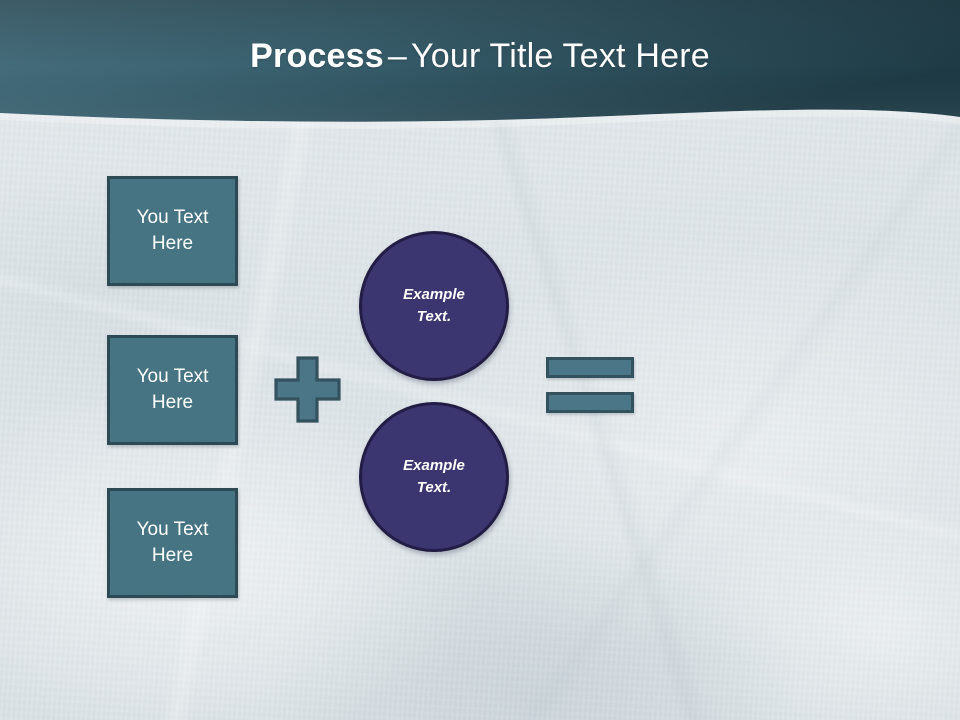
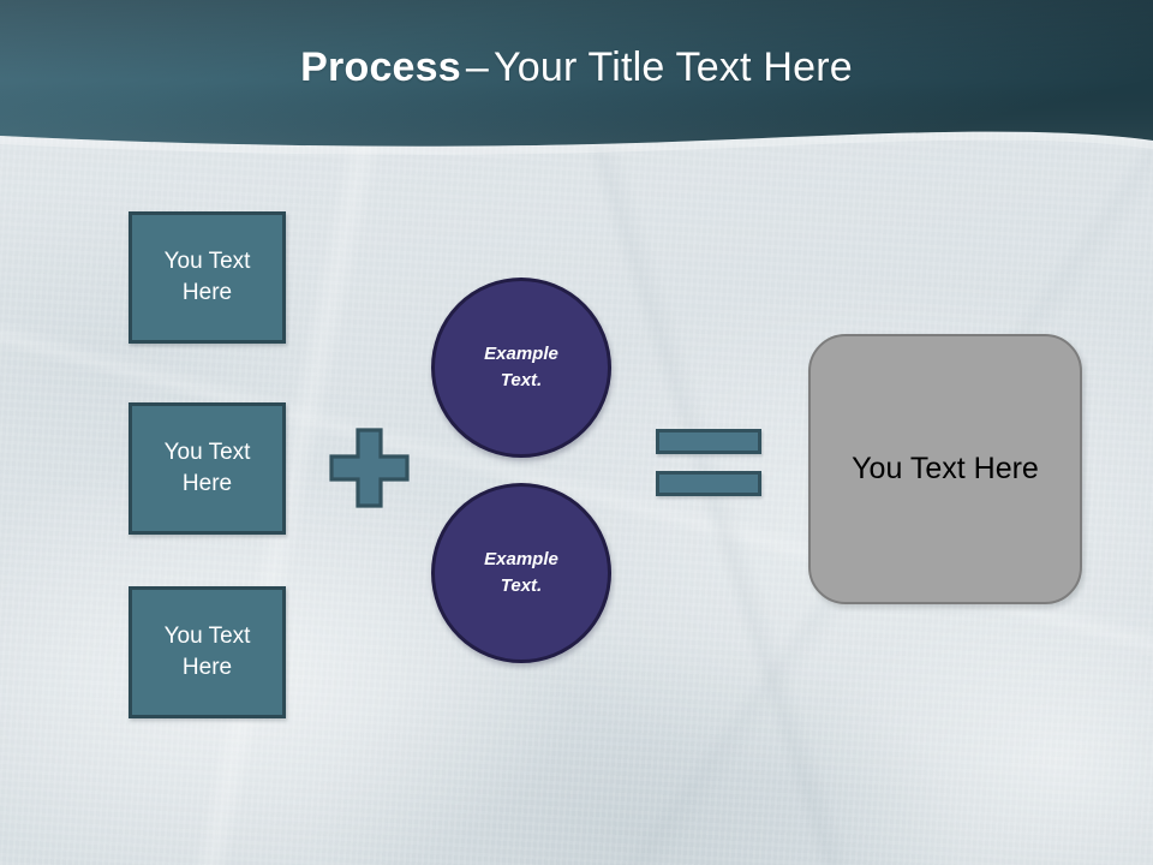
  Process
  –
  Your Title Text Here
  You Text
  Here
  You Text
  Here
  You Text
  Here
  Example
  Text.
  Example
  Text.
+ You Text Here
